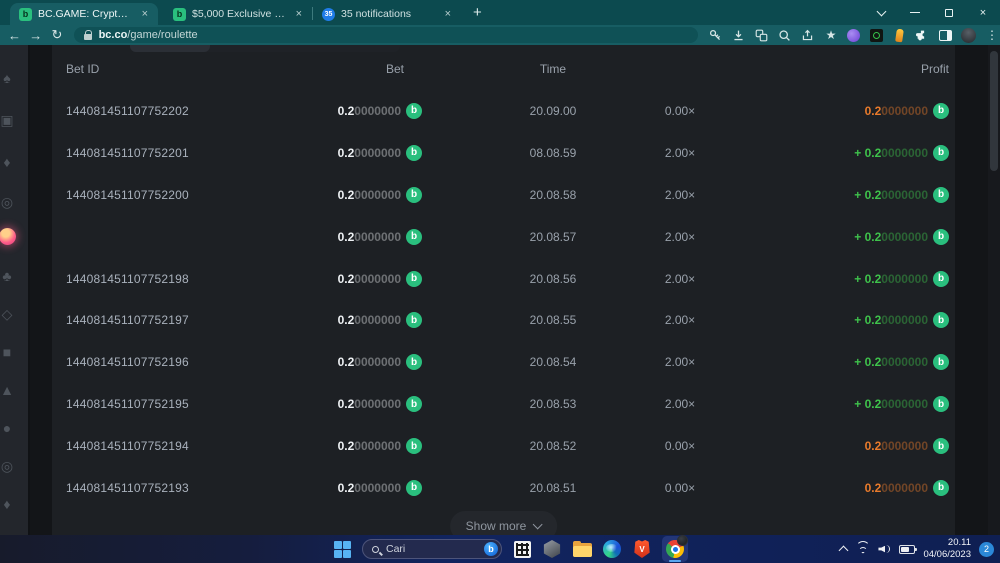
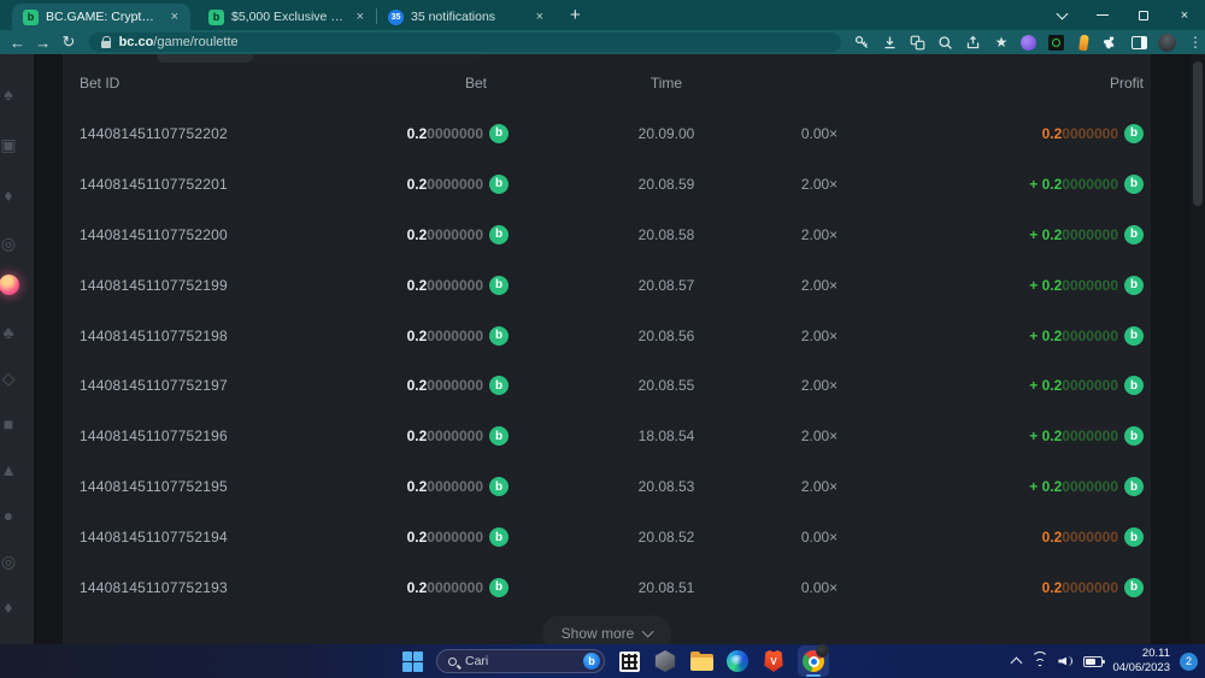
  b
  ×
  b
  ×
  35 notifications
  ×
  +
  ×
  ←
  →
  ↻
  bc.co/game/roulette
  ★
  ⋮
  ♠
  ▣
  ♦
  ◎
  ♣
  ◇
  ■
  ▲
  ●
  ◎
  ♦
  Bet ID
  Bet
  Time
  Profit
  144081451107752202
  0.20000000
  b
  20.09.00
  0.00×
  0.20000000
  b
  144081451107752201
  0.20000000
  b
- 08.08.59
+ 20.08.59
  2.00×
  + 0.20000000
  b
  144081451107752200
  0.20000000
  b
  20.08.58
  2.00×
  + 0.20000000
  b
+ 144081451107752199
  0.20000000
  b
  20.08.57
  2.00×
  + 0.20000000
  b
  144081451107752198
  0.20000000
  b
  20.08.56
  2.00×
  + 0.20000000
  b
  144081451107752197
  0.20000000
  b
  20.08.55
  2.00×
  + 0.20000000
  b
  144081451107752196
  0.20000000
  b
- 20.08.54
+ 18.08.54
  2.00×
  + 0.20000000
  b
  144081451107752195
  0.20000000
  b
  20.08.53
  2.00×
  + 0.20000000
  b
  144081451107752194
  0.20000000
  b
  20.08.52
  0.00×
  0.20000000
  b
  144081451107752193
  0.20000000
  b
  20.08.51
  0.00×
  0.20000000
  b
  Show more
  Cari
  b
  V
  20.11
  04/06/2023
  2
